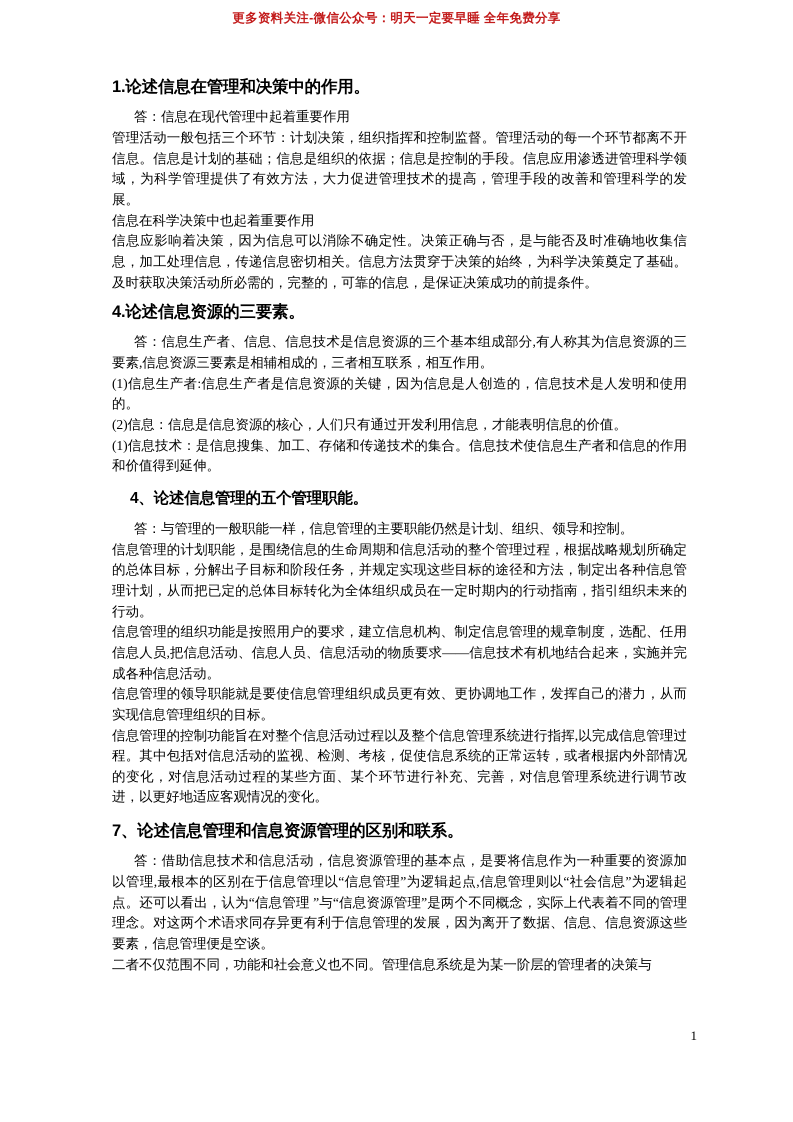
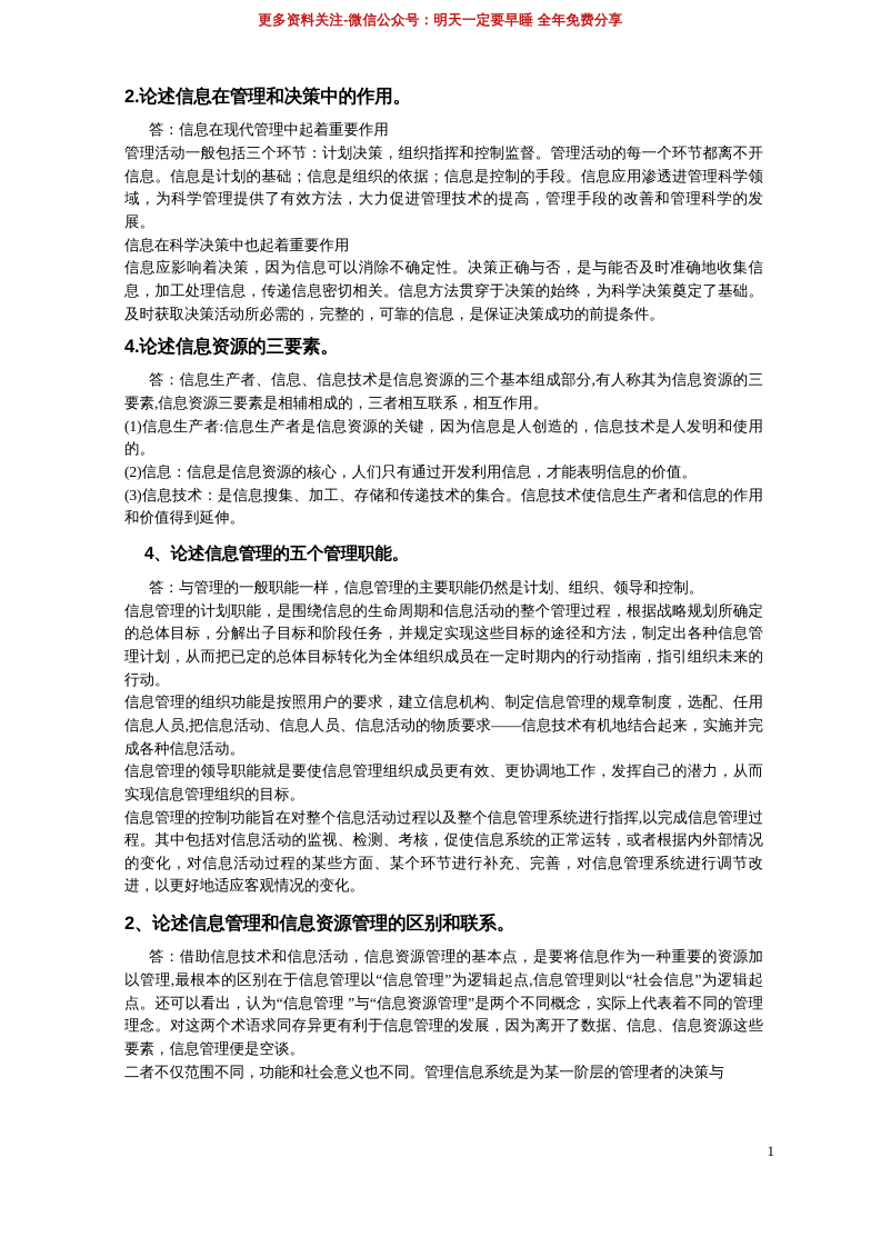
  更多资料关注-微信公众号：明天一定要早睡 全年免费分享
- 1.论述信息在管理和决策中的作用。
+ 2.论述信息在管理和决策中的作用。
  答：信息在现代管理中起着重要作用
  管理活动一般包括三个环节：计划决策，组织指挥和控制监督。管理活动的每一个环节都离不开信息。信息是计划的基础；信息是组织的依据；信息是控制的手段。信息应用渗透进管理科学领域，为科学管理提供了有效方法，大力促进管理技术的提高，管理手段的改善和管理科学的发展。
  信息在科学决策中也起着重要作用
  信息应影响着决策，因为信息可以消除不确定性。决策正确与否，是与能否及时准确地收集信息，加工处理信息，传递信息密切相关。信息方法贯穿于决策的始终，为科学决策奠定了基础。及时获取决策活动所必需的，完整的，可靠的信息，是保证决策成功的前提条件。
  4.论述信息资源的三要素。
  答：信息生产者、信息、信息技术是信息资源的三个基本组成部分,有人称其为信息资源的三要素,信息资源三要素是相辅相成的，三者相互联系，相互作用。
  (1)信息生产者:信息生产者是信息资源的关键，因为信息是人创造的，信息技术是人发明和使用的。
  (2)信息：信息是信息资源的核心，人们只有通过开发利用信息，才能表明信息的价值。
- (1)信息技术：是信息搜集、加工、存储和传递技术的集合。信息技术使信息生产者和信息的作用和价值得到延伸。
+ (3)信息技术：是信息搜集、加工、存储和传递技术的集合。信息技术使信息生产者和信息的作用和价值得到延伸。
  4、论述信息管理的五个管理职能。
  答：与管理的一般职能一样，信息管理的主要职能仍然是计划、组织、领导和控制。
  信息管理的计划职能，是围绕信息的生命周期和信息活动的整个管理过程，根据战略规划所确定的总体目标，分解出子目标和阶段任务，并规定实现这些目标的途径和方法，制定出各种信息管理计划，从而把已定的总体目标转化为全体组织成员在一定时期内的行动指南，指引组织未来的行动。
  信息管理的组织功能是按照用户的要求，建立信息机构、制定信息管理的规章制度，选配、任用信息人员,把信息活动、信息人员、信息活动的物质要求——信息技术有机地结合起来，实施并完成各种信息活动。
  信息管理的领导职能就是要使信息管理组织成员更有效、更协调地工作，发挥自己的潜力，从而实现信息管理组织的目标。
  信息管理的控制功能旨在对整个信息活动过程以及整个信息管理系统进行指挥,以完成信息管理过程。其中包括对信息活动的监视、检测、考核，促使信息系统的正常运转，或者根据内外部情况的变化，对信息活动过程的某些方面、某个环节进行补充、完善，对信息管理系统进行调节改进，以更好地适应客观情况的变化。
- 7、论述信息管理和信息资源管理的区别和联系。
+ 2、论述信息管理和信息资源管理的区别和联系。
  答：借助信息技术和信息活动，信息资源管理的基本点，是要将信息作为一种重要的资源加以管理,最根本的区别在于信息管理以“信息管理”为逻辑起点,信息管理则以“社会信息”为逻辑起点。还可以看出，认为“信息管理 ”与“信息资源管理”是两个不同概念，实际上代表着不同的管理理念。对这两个术语求同存异更有利于信息管理的发展，因为离开了数据、信息、信息资源这些要素，信息管理便是空谈。
  二者不仅范围不同，功能和社会意义也不同。管理信息系统是为某一阶层的管理者的决策与
  1
